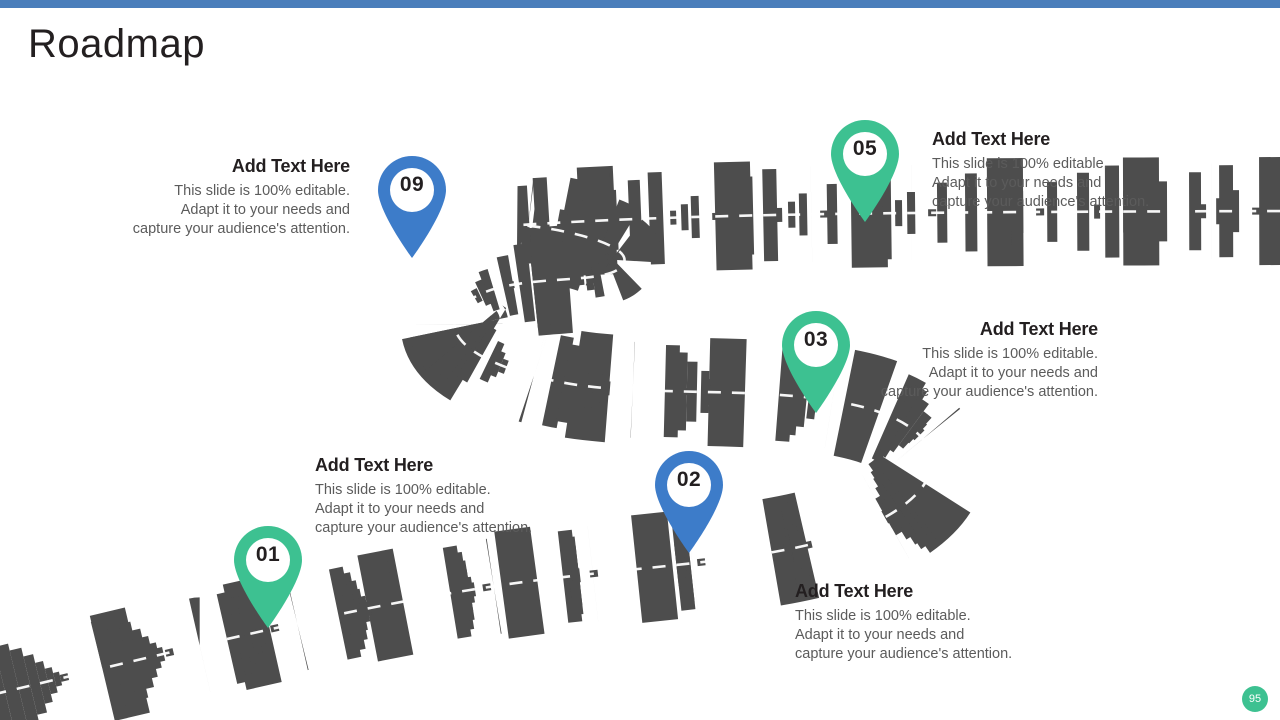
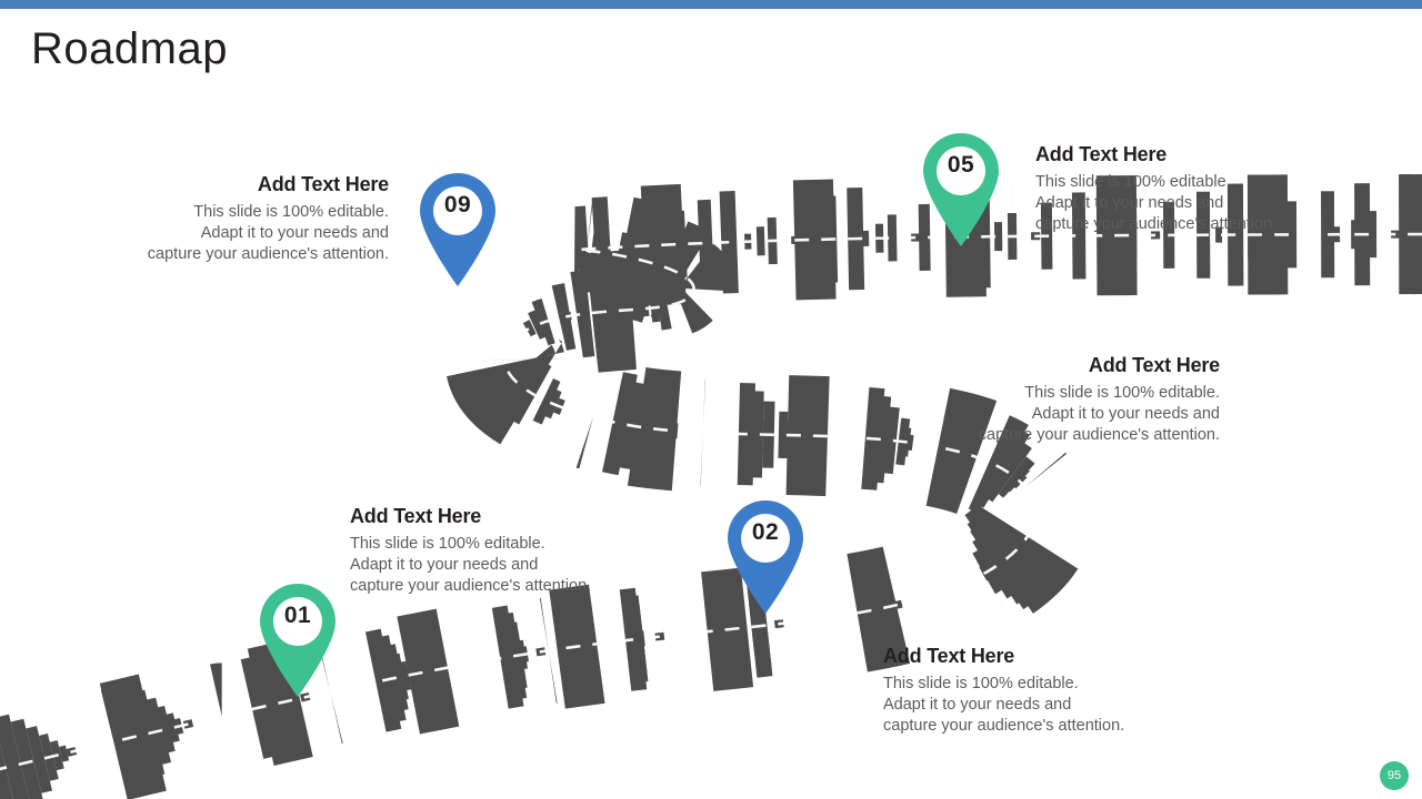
  Roadmap
  05
  Add Text Here
  This slide is 100% editable.
  Adapt it to your needs and
  capture your audience's attention.
  09
  Add Text Here
  This slide is 100% editable.
  Adapt it to your needs and
  capture your audience's attention.
- 03
  Add Text Here
  This slide is 100% editable.
  Adapt it to your needs and
  capture your audience's attention.
  02
  Add Text Here
  This slide is 100% editable.
  Adapt it to your needs and
  capture your audience's attention.
  01
  Add Text Here
  This slide is 100% editable.
  Adapt it to your needs and
  capture your audience's attention.
  95
